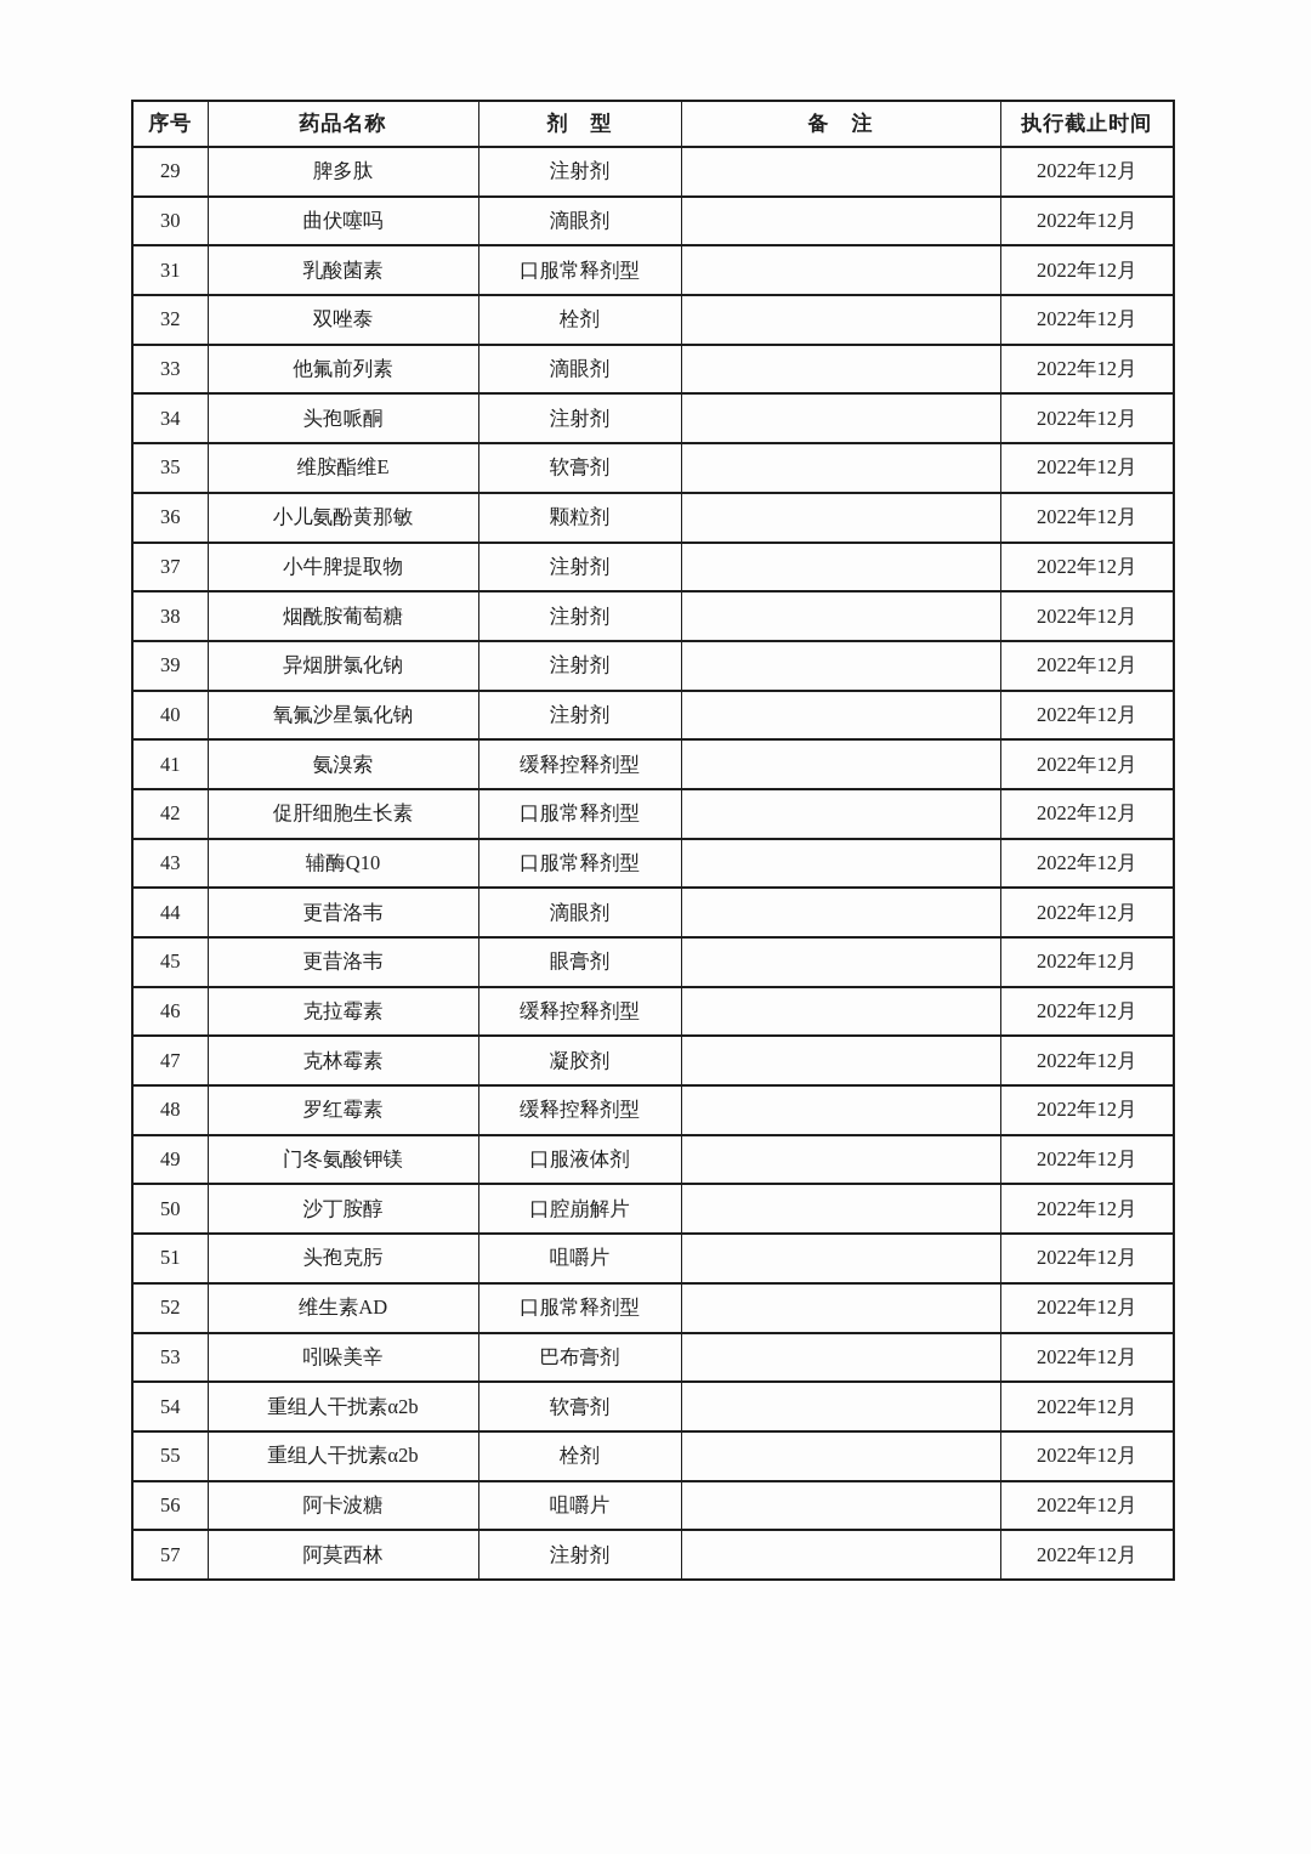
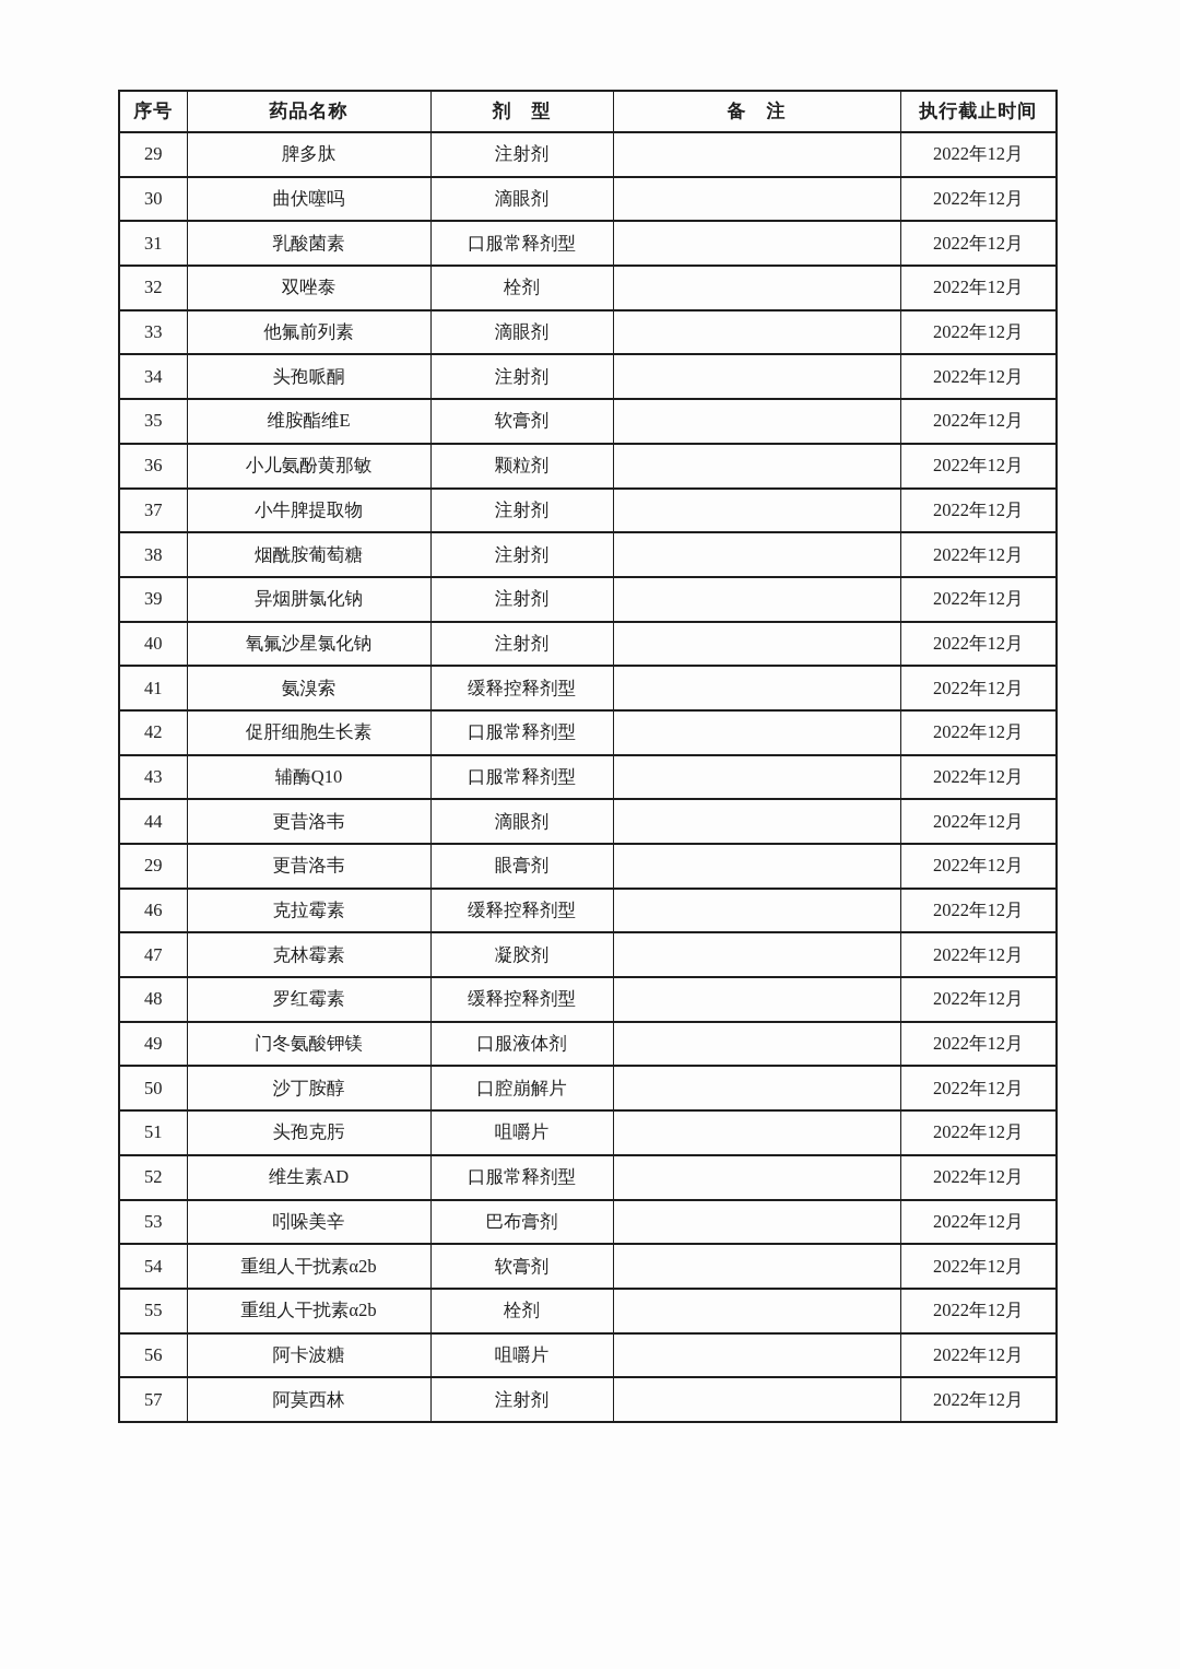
  序号	药品名称	剂 型	备 注	执行截止时间
  29	脾多肽	注射剂		2022年12月
  30	曲伏噻吗	滴眼剂		2022年12月
  31	乳酸菌素	口服常释剂型		2022年12月
  32	双唑泰	栓剂		2022年12月
  33	他氟前列素	滴眼剂		2022年12月
  34	头孢哌酮	注射剂		2022年12月
  35	维胺酯维E	软膏剂		2022年12月
  36	小儿氨酚黄那敏	颗粒剂		2022年12月
  37	小牛脾提取物	注射剂		2022年12月
  38	烟酰胺葡萄糖	注射剂		2022年12月
  39	异烟肼氯化钠	注射剂		2022年12月
  40	氧氟沙星氯化钠	注射剂		2022年12月
  41	氨溴索	缓释控释剂型		2022年12月
  42	促肝细胞生长素	口服常释剂型		2022年12月
  43	辅酶Q10	口服常释剂型		2022年12月
  44	更昔洛韦	滴眼剂		2022年12月
- 45	更昔洛韦	眼膏剂		2022年12月
+ 29	更昔洛韦	眼膏剂		2022年12月
  46	克拉霉素	缓释控释剂型		2022年12月
  47	克林霉素	凝胶剂		2022年12月
  48	罗红霉素	缓释控释剂型		2022年12月
  49	门冬氨酸钾镁	口服液体剂		2022年12月
  50	沙丁胺醇	口腔崩解片		2022年12月
  51	头孢克肟	咀嚼片		2022年12月
  52	维生素AD	口服常释剂型		2022年12月
  53	吲哚美辛	巴布膏剂		2022年12月
  54	重组人干扰素α2b	软膏剂		2022年12月
  55	重组人干扰素α2b	栓剂		2022年12月
  56	阿卡波糖	咀嚼片		2022年12月
  57	阿莫西林	注射剂		2022年12月
